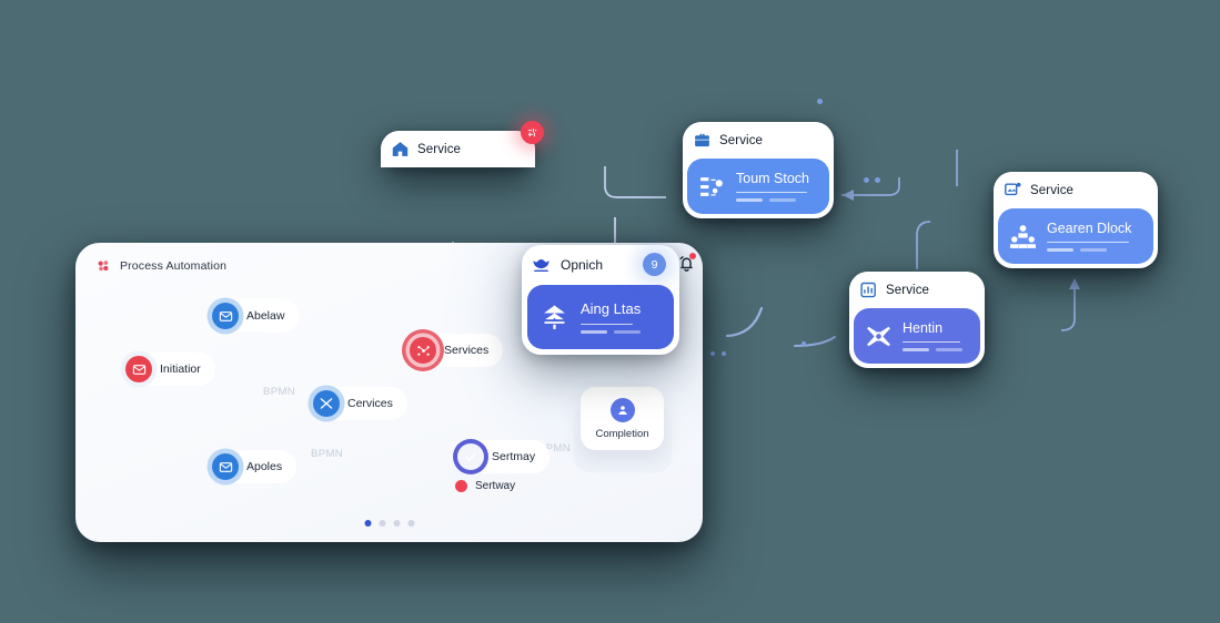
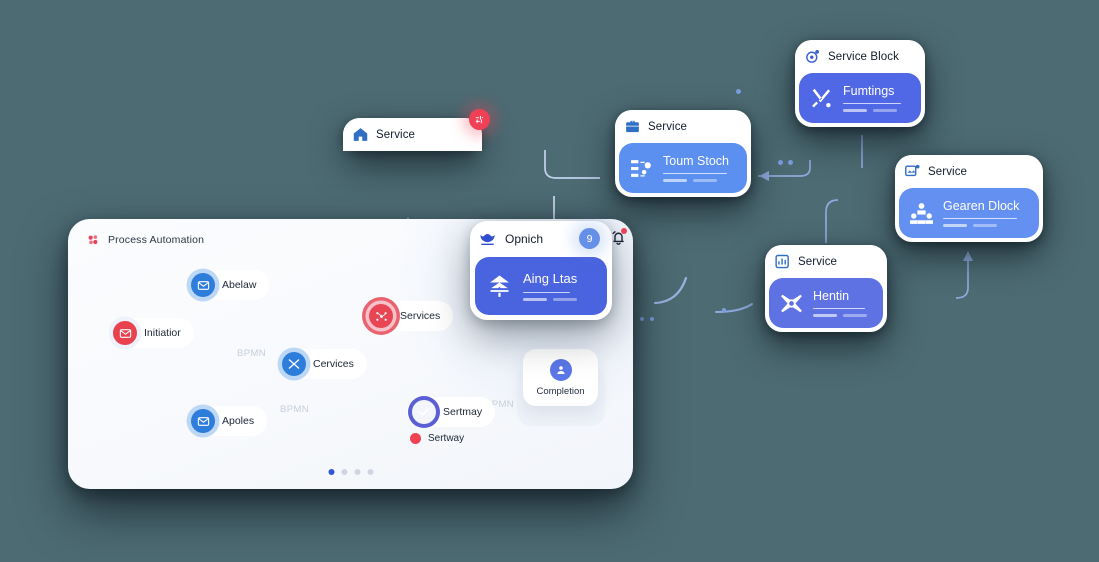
  Service
  Service
  Toum Stoch
+ Service Block
+ Fumtings
  Service
  Gearen Dlock
  Service
  Hentin
  Process Automation
  BPMN
  BPMN
  PMN
  Abelaw
  Initiatior
  Apoles
  Cervices
  Services
  Sertmay
  Completion
  Sertway
  Opnich
  9
  Aing Ltas
